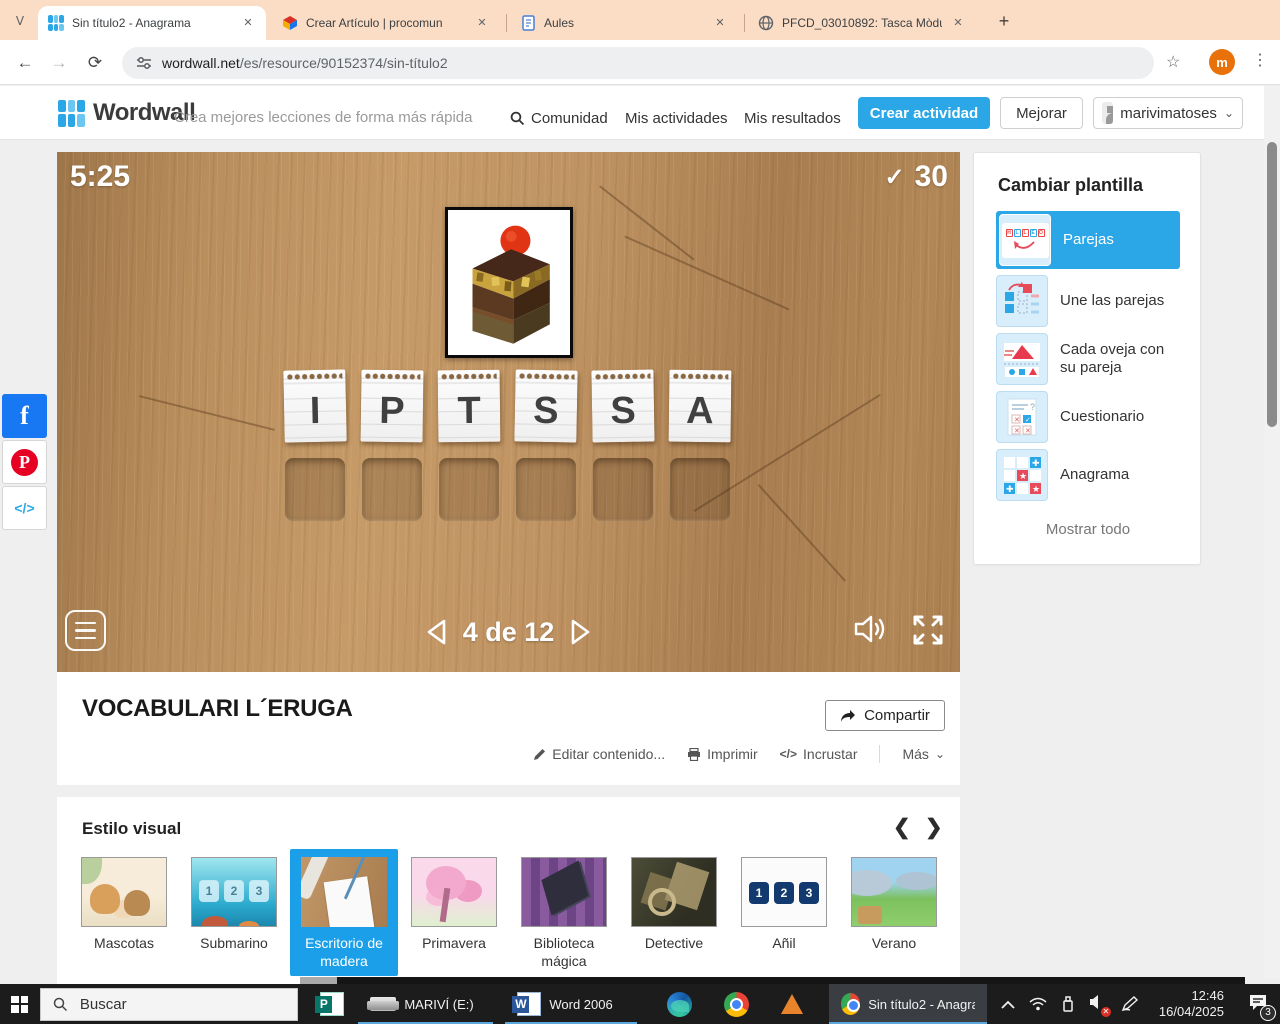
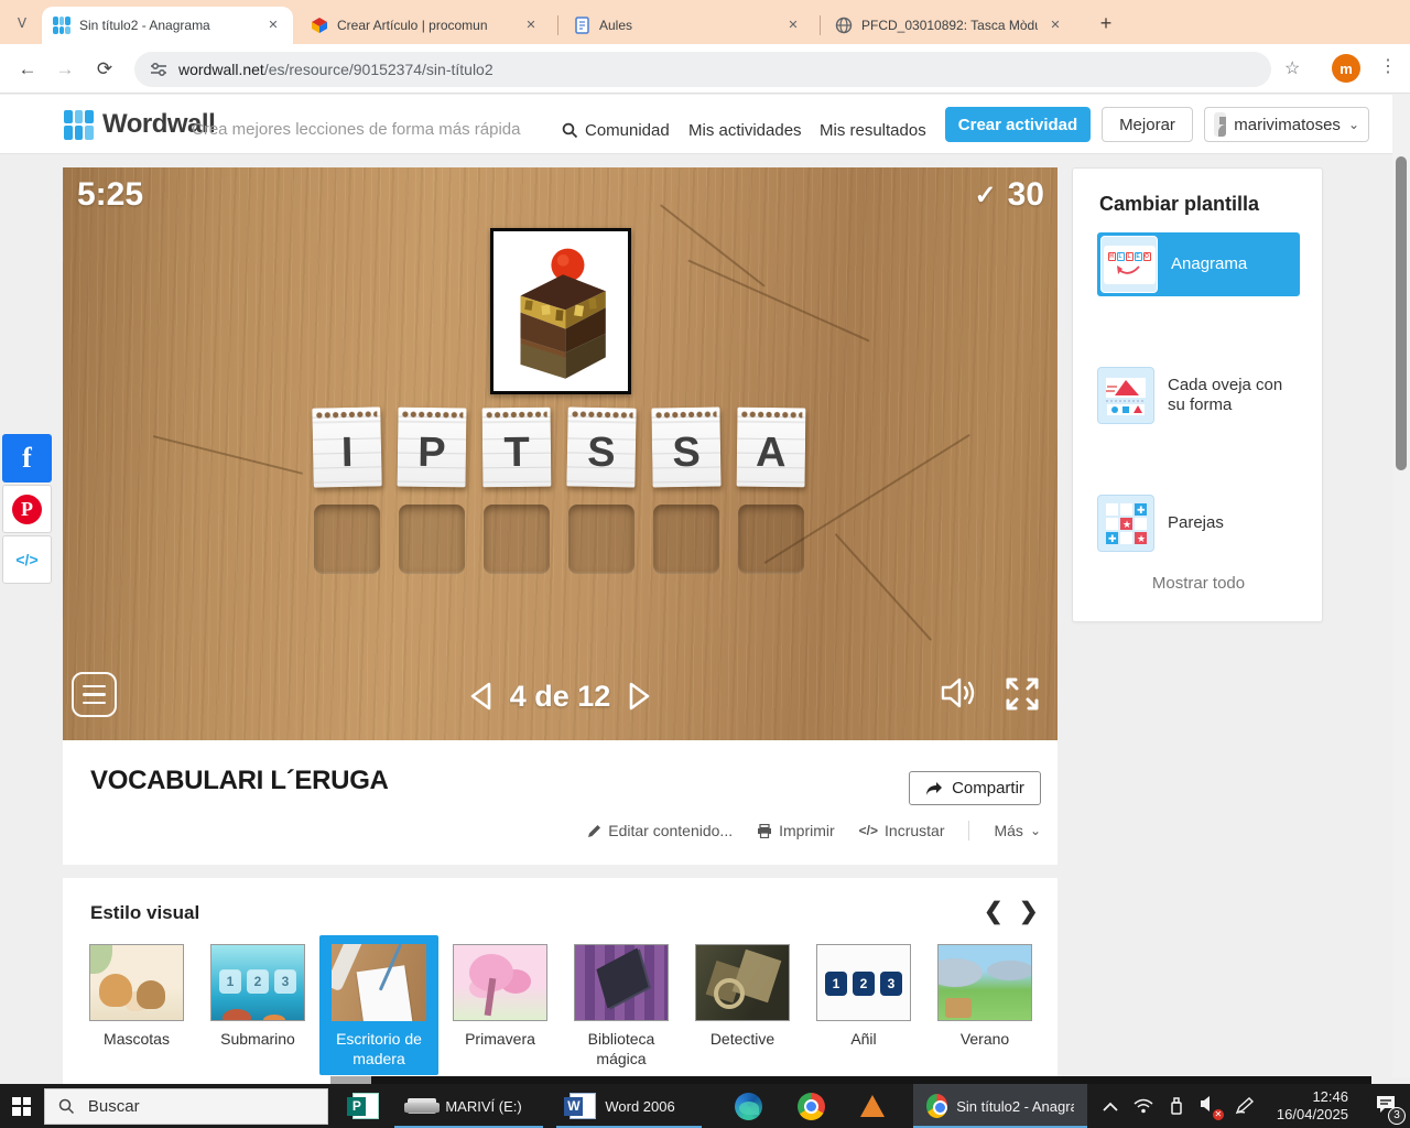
  ᐯ
  Sin título2 - Anagrama
  ✕
  Crear Artículo | procomun
  ✕
  Aules
  ✕
  PFCD_03010892: Tasca Mòd
  ✕
  +
  ←
  →
  ⟳
  wordwall.net/es/resource/90152374/sin-título2
  ☆
  m
  ⋮
  Wordwall
  Crea mejores lecciones de forma más rápida
  Comunidad
  Mis actividades
  Mis resultados
  Crear actividad
  Mejorar
  marivimatoses
  ⌄
  5:25
  ✓
  30
  P
  T
  S
  A
  4 de 12
  f
  P
  </>
  Cambiar plantilla
- Parejas
+ Anagrama
- Une las parejas
- Cada oveja con su pareja
+ Cada oveja con su forma
- ?
- Cuestionario
  ✚
  ★
  ✚
  ★
- Anagrama
+ Parejas
  Mostrar todo
  VOCABULARI L´ERUGA
  Compartir
  Editar contenido...
  Imprimir
  </>
  Incrustar
  Más
  ⌄
  Estilo visual
  ❮
  ❯
  Mascotas
  1
  2
  3
  Submarino
  Escritorio de madera
  Primavera
  Biblioteca mágica
  Detective
  1
  2
  3
  Añil
  Verano
  Buscar
  MARIVÍ (E:)
  Word 2006
  Sin título2 - Anagr
  ✕
  12:46
  16/04/2025
  3
